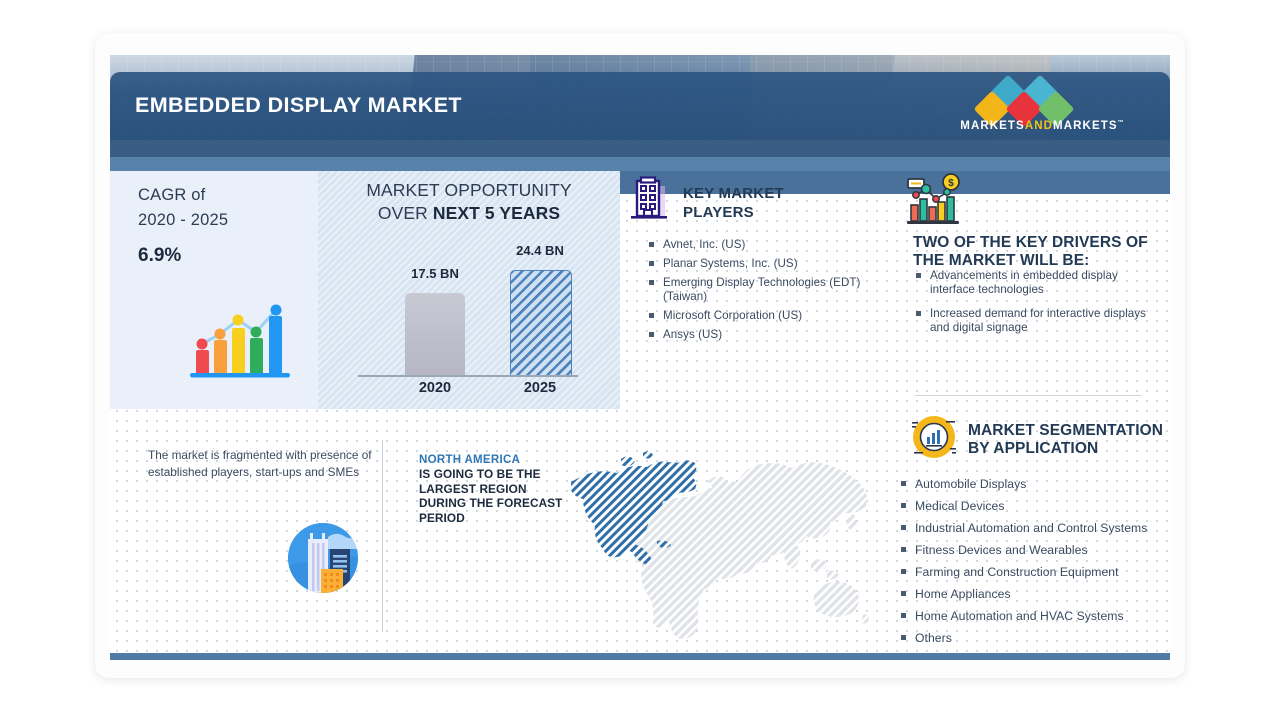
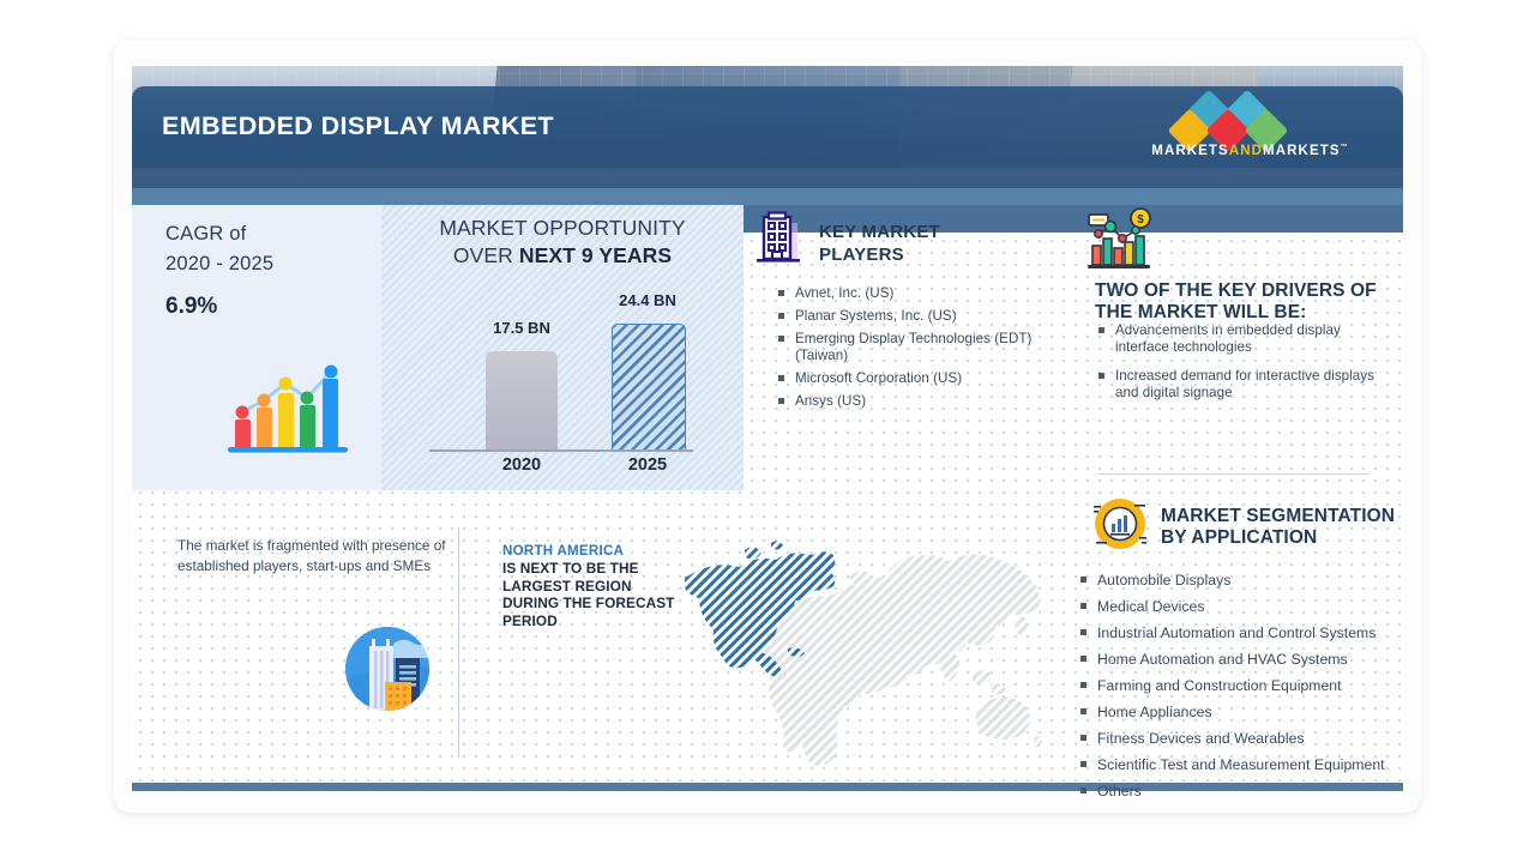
  EMBEDDED DISPLAY MARKET
  MARKETSANDMARKETS
  CAGR of
  2020 - 2025
  6.9%
  MARKET OPPORTUNITY
- OVER NEXT 5 YEARS
+ OVER NEXT 9 YEARS
  17.5 BN
  24.4 BN
  2020
  2025
  KEY MARKET
  PLAYERS
  Avnet, Inc. (US)
  Planar Systems, Inc. (US)
  Emerging Display Technologies (EDT) (Taiwan)
  Microsoft Corporation (US)
  Ansys (US)
  $
  TWO OF THE KEY DRIVERS OF THE MARKET WILL BE:
  Advancements in embedded display interface technologies
  Increased demand for interactive displays and digital signage
  MARKET SEGMENTATION
  BY APPLICATION
  Automobile Displays
  Medical Devices
  Industrial Automation and Control Systems
- Fitness Devices and Wearables
+ Home Automation and HVAC Systems
  Farming and Construction Equipment
  Home Appliances
- Home Automation and HVAC Systems
+ Fitness Devices and Wearables
+ Scientific Test and Measurement Equipment
  Others
  The market is fragmented with presence of established players, start-ups and SMEs
  NORTH AMERICA
- IS GOING TO BE THE
+ IS NEXT TO BE THE
  LARGEST REGION
  DURING THE FORECAST
  PERIOD
